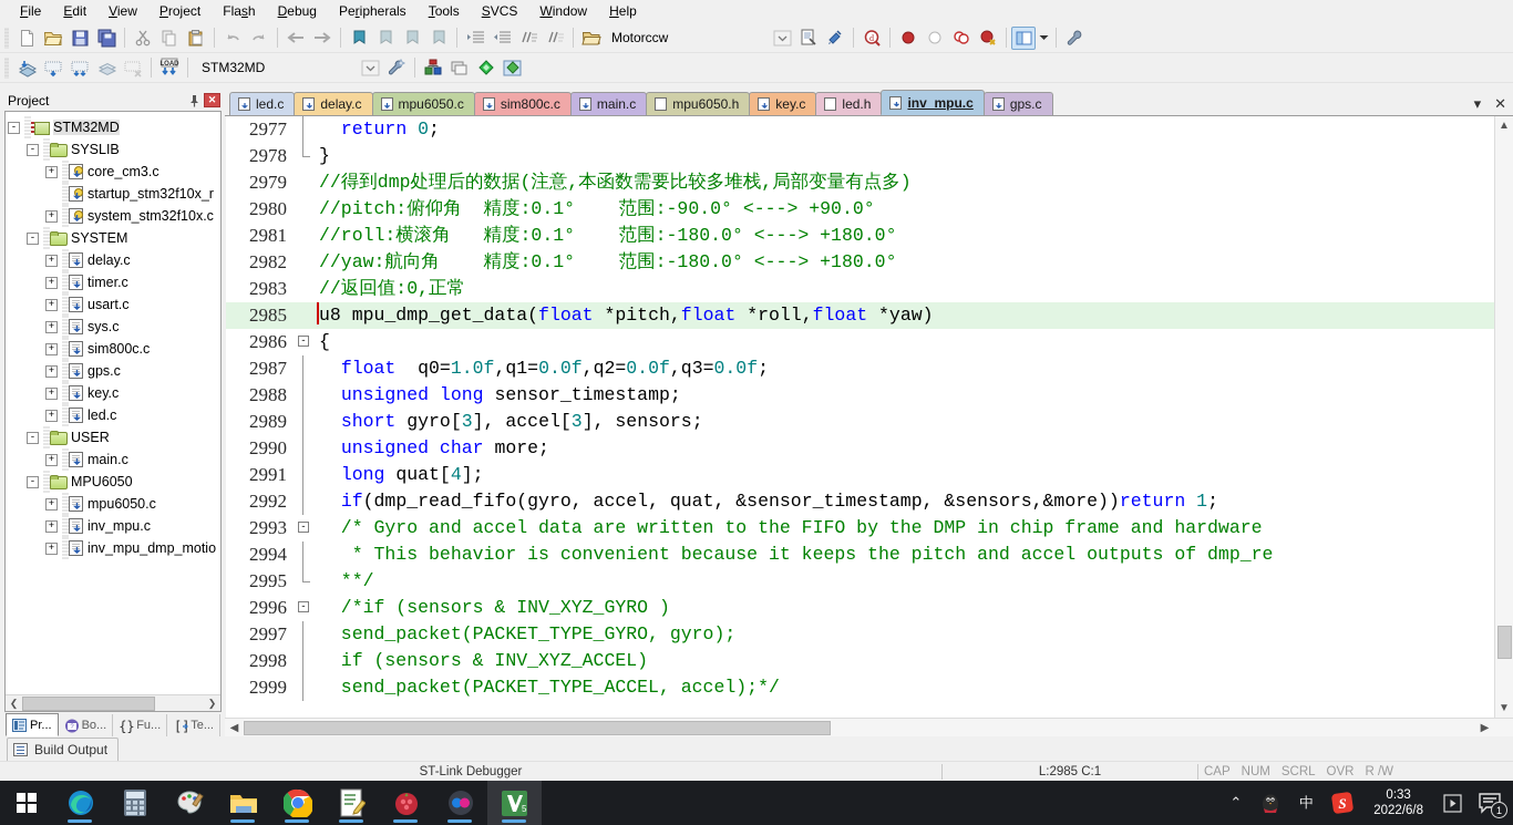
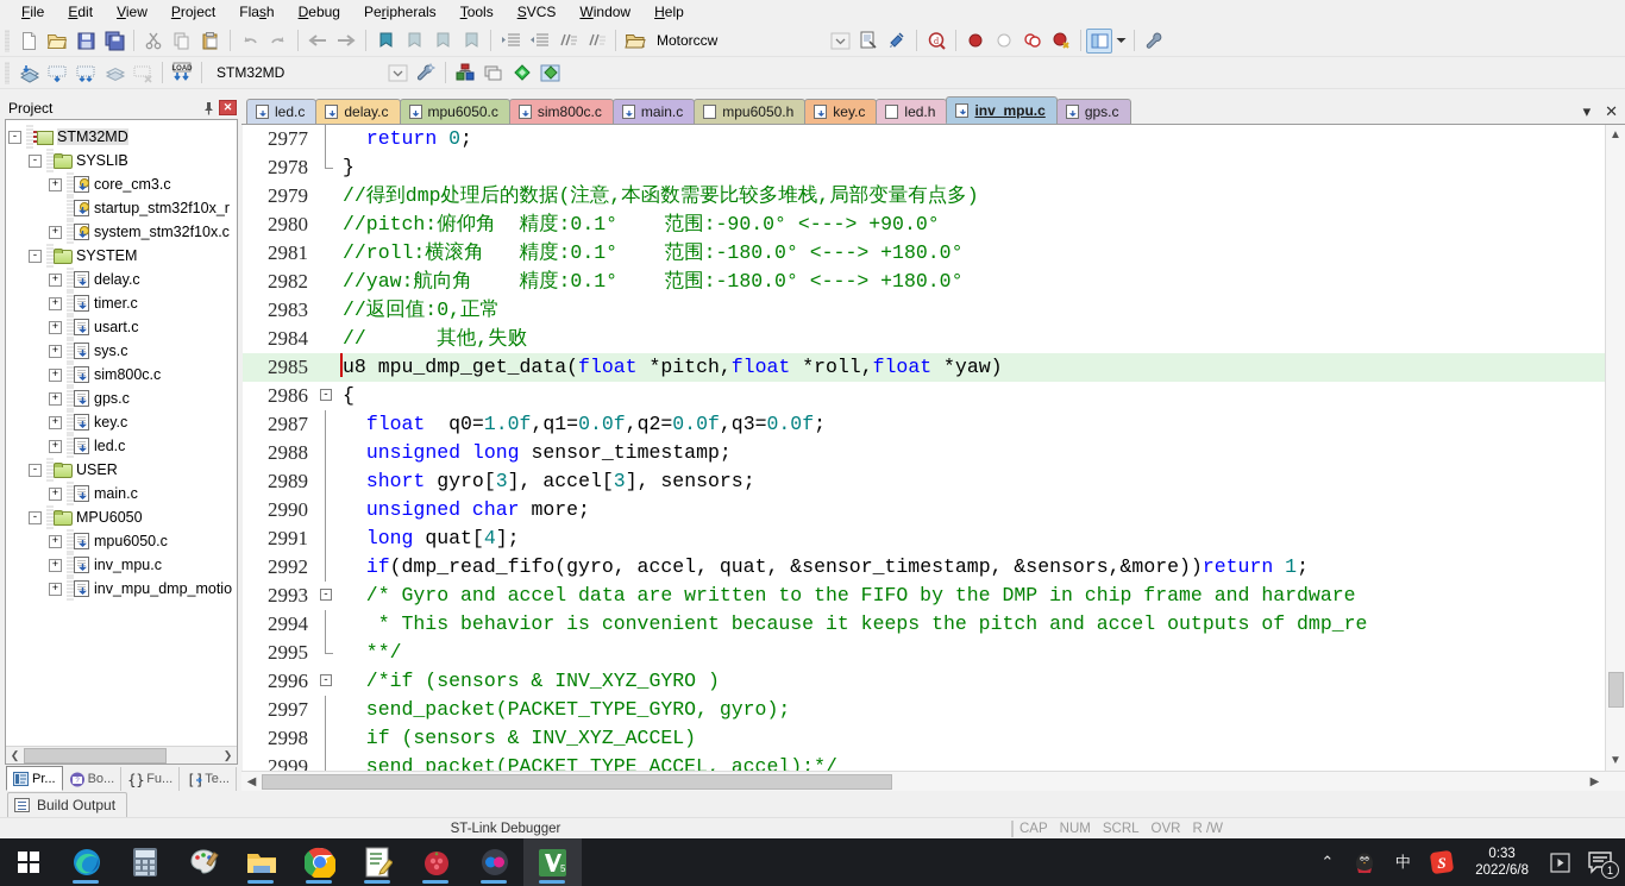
  File
  Edit
  View
  Project
  Flash
  Debug
  Peripherals
  Tools
  SVCS
  Window
  Help
  Motorccw
  d
  STM32MD
  Project
  ✕
  -
  STM32MD
  -
  SYSLIB
  +
  core_cm3.c
  startup_stm32f10x_r
  +
  system_stm32f10x.c
  -
  SYSTEM
  +
  delay.c
  +
  timer.c
  +
  usart.c
  +
  sys.c
  +
  sim800c.c
  +
  gps.c
  +
  key.c
  +
  led.c
  -
  USER
  +
  main.c
  -
  MPU6050
  +
  mpu6050.c
  +
  inv_mpu.c
  +
  inv_mpu_dmp_motio
  ❮
  ❯
  Pr...
  Bo...
  {}
  Fu...
  Te...
  led.c
  delay.c
  mpu6050.c
  sim800c.c
  main.c
  mpu6050.h
  key.c
  led.h
  inv_mpu.c
  gps.c
  ▾
  ✕
  2977
  return 0;
  2978
  }
  2979
  //得到dmp处理后的数据(注意,本函数需要比较多堆栈,局部变量有点多)
  2980
  //pitch:俯仰角 精度:0.1° 范围:-90.0° <---> +90.0°
  2981
  //roll:横滚角 精度:0.1° 范围:-180.0° <---> +180.0°
  2982
  //yaw:航向角 精度:0.1° 范围:-180.0° <---> +180.0°
  2983
  //返回值:0,正常
+ 2984
+ // 其他,失败
  2985
  u8 mpu_dmp_get_data(float *pitch,float *roll,float *yaw)
  2986
  -
  {
  2987
  float q0=1.0f,q1=0.0f,q2=0.0f,q3=0.0f;
  2988
  unsigned long sensor_timestamp;
  2989
  short gyro[3], accel[3], sensors;
  2990
  unsigned char more;
  2991
  long quat[4];
  2992
  if(dmp_read_fifo(gyro, accel, quat, &sensor_timestamp, &sensors,&more))return 1;
  2993
  -
  /* Gyro and accel data are written to the FIFO by the DMP in chip frame and hardware
  2994
  * This behavior is convenient because it keeps the pitch and accel outputs of dmp_re
  2995
  **/
  2996
  -
  /*if (sensors & INV_XYZ_GYRO )
  2997
  send_packet(PACKET_TYPE_GYRO, gyro);
  2998
  if (sensors & INV_XYZ_ACCEL)
  2999
  send_packet(PACKET_TYPE_ACCEL, accel);*/
  ▲
  ▼
  ◀
  ▶
  Build Output
  ST-Link Debugger
- L:2985 C:1
  CAP
  NUM
  SCRL
  OVR
  R /W
  5
  ⌃
  中
  S
  0:33
  2022/6/8
  1
